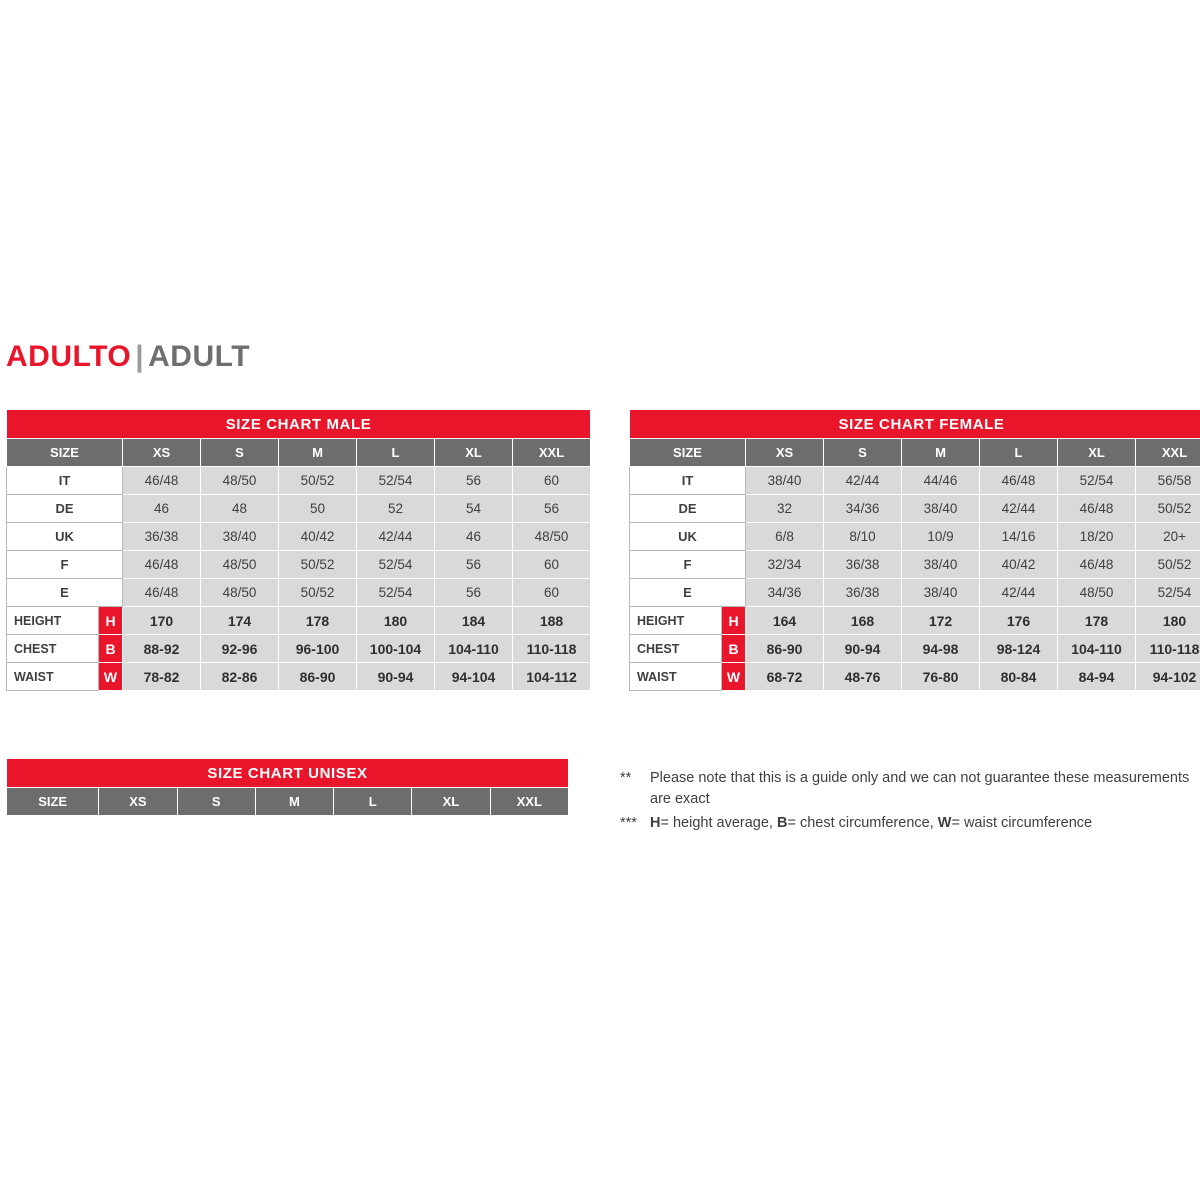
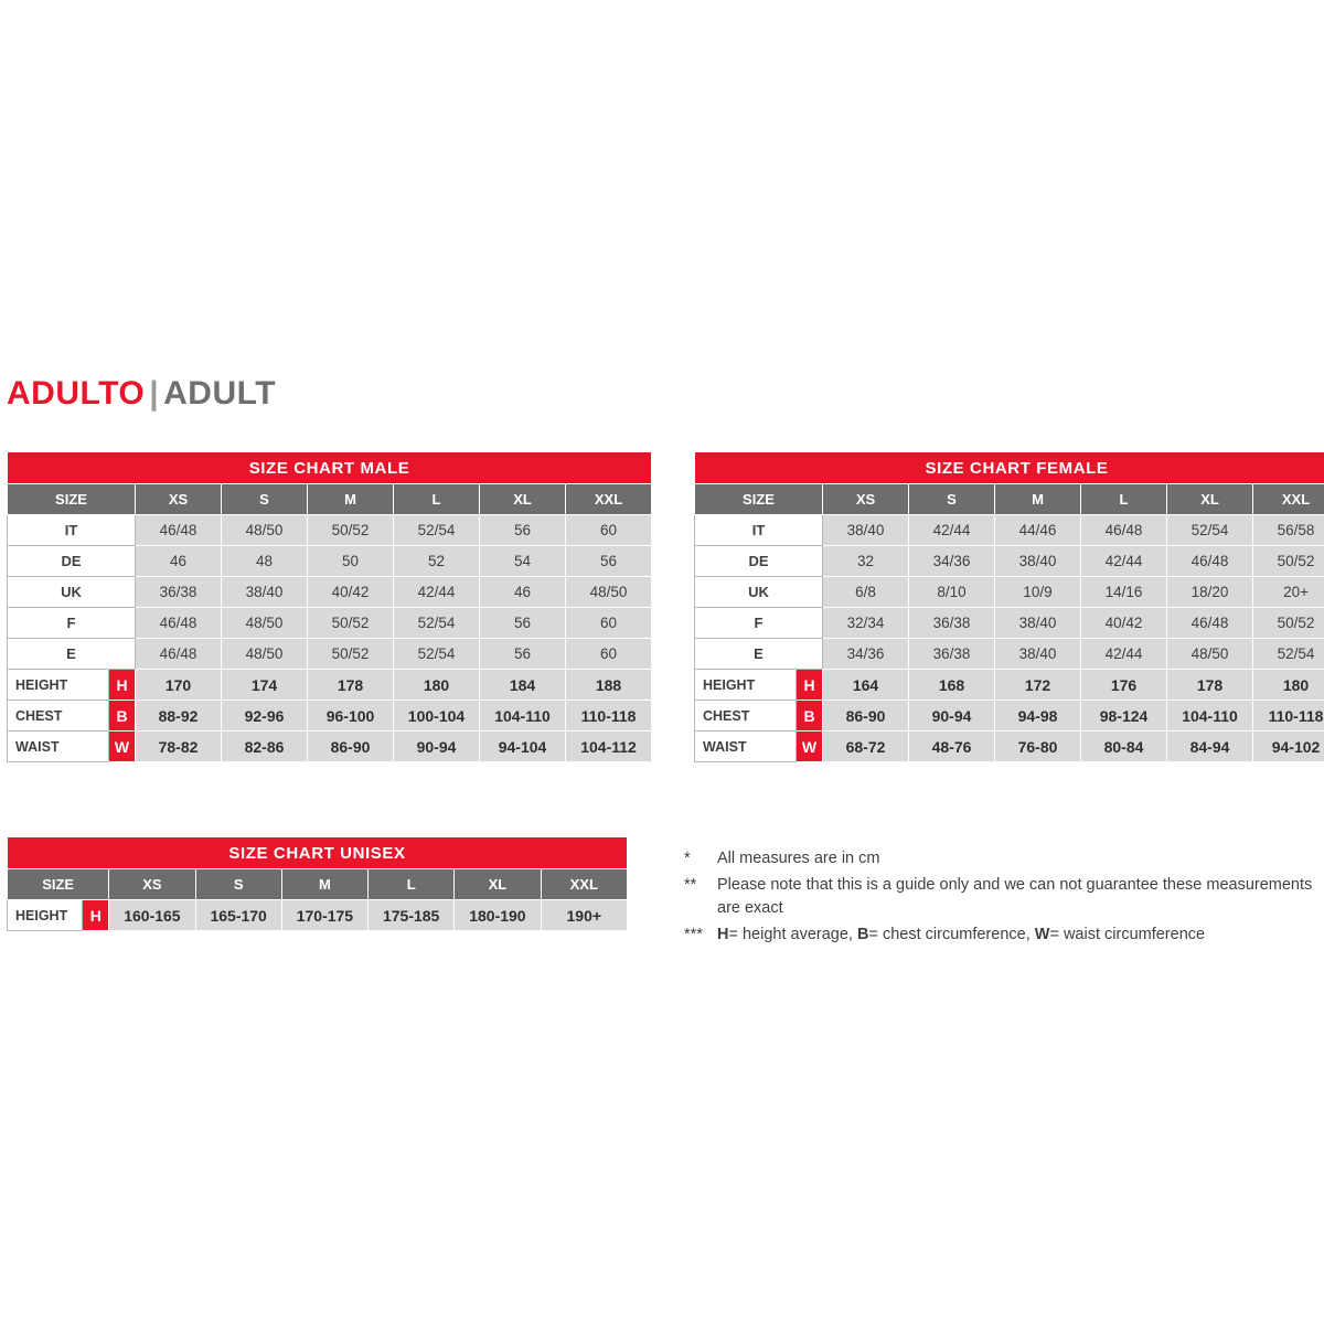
  ADULTO | ADULT
  SIZE CHART MALE
  SIZE	XS	S	M	L	XL	XXL
  IT	46/48	48/50	50/52	52/54	56	60
  DE	46	48	50	52	54	56
  UK	36/38	38/40	40/42	42/44	46	48/50
  F	46/48	48/50	50/52	52/54	56	60
  E	46/48	48/50	50/52	52/54	56	60
  HEIGHT	H	170	174	178	180	184	188
  CHEST	B	88-92	92-96	96-100	100-104	104-110	110-118
  WAIST	W	78-82	82-86	86-90	90-94	94-104	104-112
  SIZE CHART FEMALE
  SIZE	XS	S	M	L	XL	XXL
  IT	38/40	42/44	44/46	46/48	52/54	56/58
  DE	32	34/36	38/40	42/44	46/48	50/52
  UK	6/8	8/10	10/9	14/16	18/20	20+
  F	32/34	36/38	38/40	40/42	46/48	50/52
  E	34/36	36/38	38/40	42/44	48/50	52/54
  HEIGHT	H	164	168	172	176	178	180
  CHEST	B	86-90	90-94	94-98	98-124	104-110	110-118
  WAIST	W	68-72	48-76	76-80	80-84	84-94	94-102
  SIZE CHART UNISEX
  SIZE	XS	S	M	L	XL	XXL
+ HEIGHT	H	160-165	165-170	170-175	175-185	180-190	190+
+ *
+ All measures are in cm
  **
  Please note that this is a guide only and we can not guarantee these measurements are exact
  ***
  H= height average, B= chest circumference, W= waist circumference
